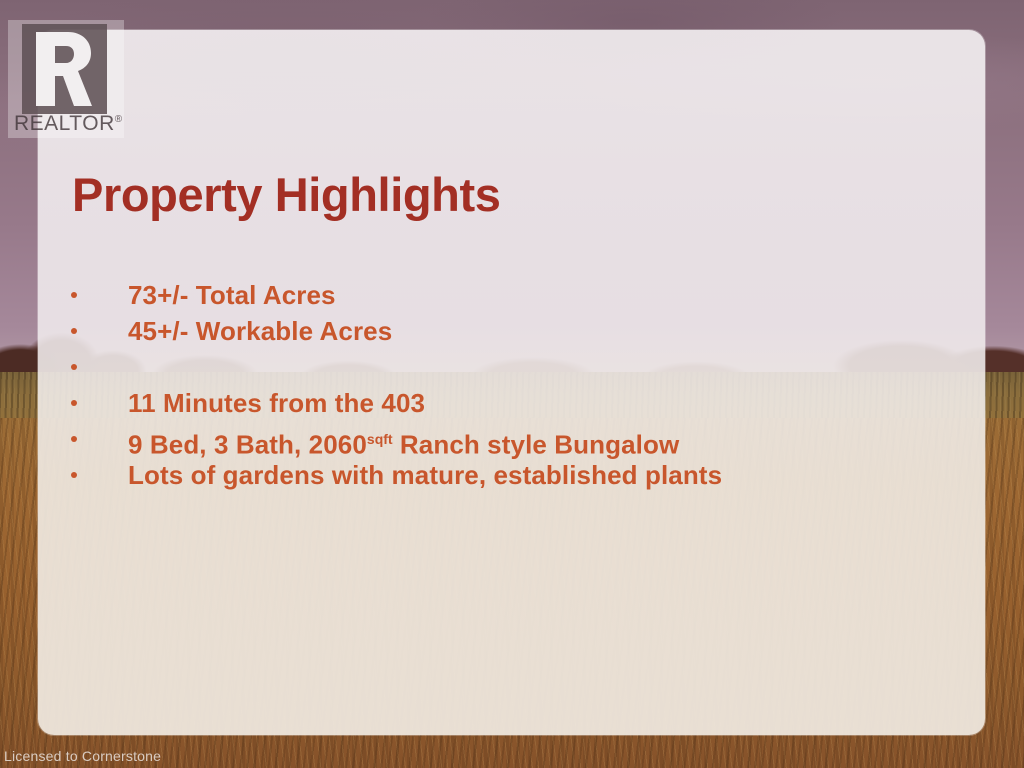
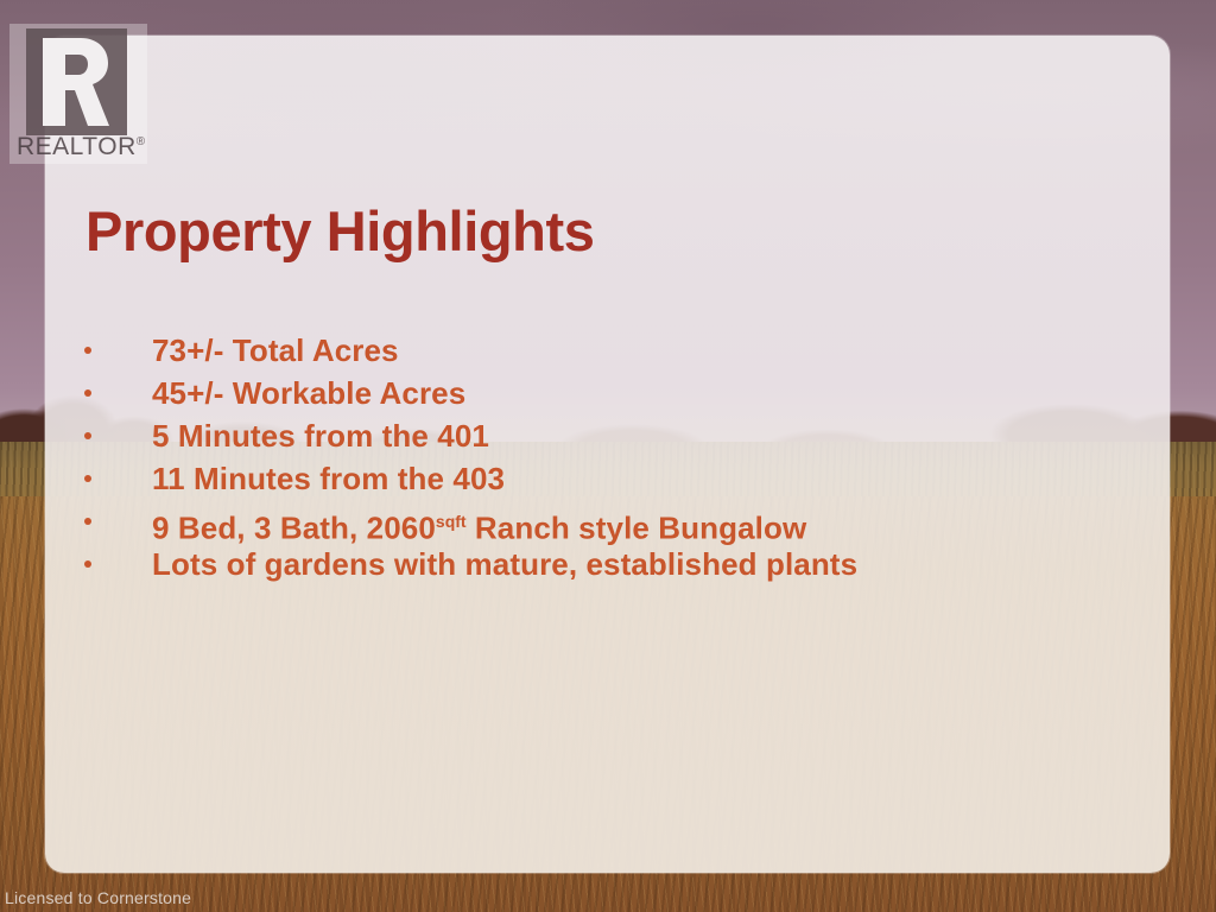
  REALTOR®
  Property Highlights
  73+/- Total Acres
  45+/- Workable Acres
+ 5 Minutes from the 401
  11 Minutes from the 403
  9 Bed, 3 Bath, 2060sqft Ranch style Bungalow
  Lots of gardens with mature, established plants
  Licensed to Cornerstone
